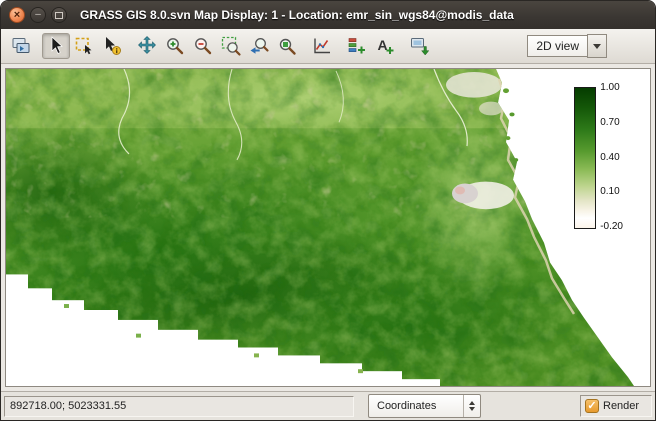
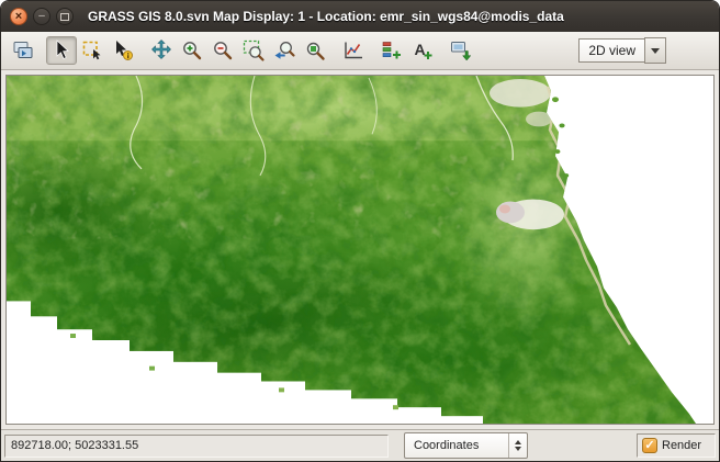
  ×
  –
  GRASS GIS 8.0.svn Map Display: 1 - Location: emr_sin_wgs84@modis_data
  A
  2D view
- 1.00
- 0.70
- 0.40
- 0.10
- -0.20
  892718.00; 5023331.55
  Coordinates
  ✓
  Render
